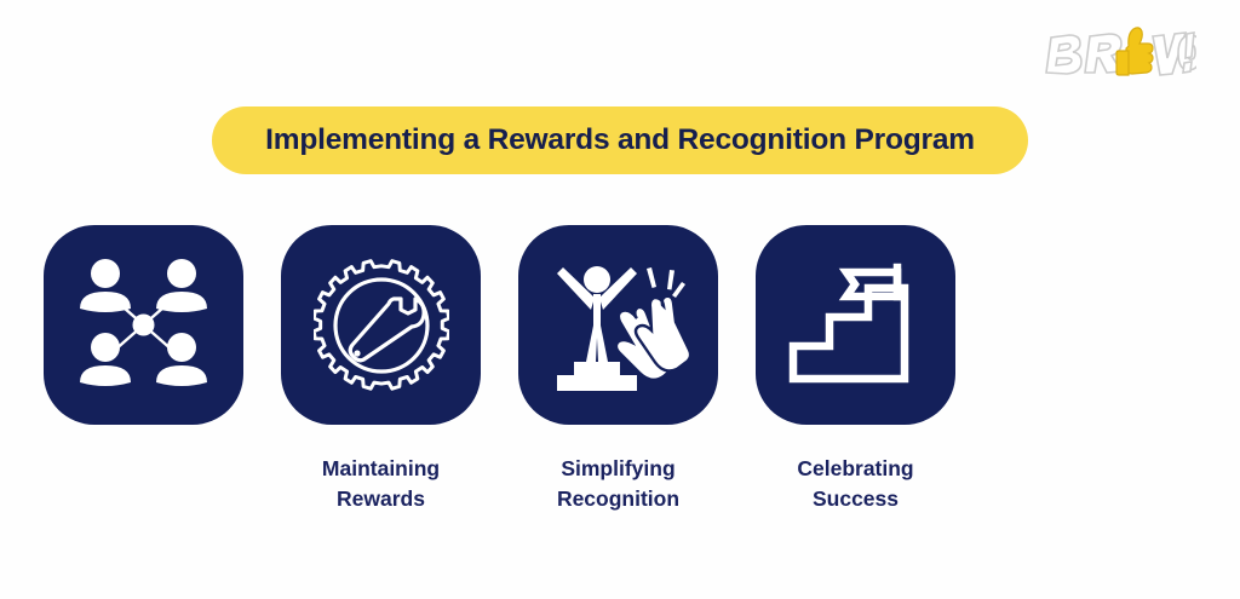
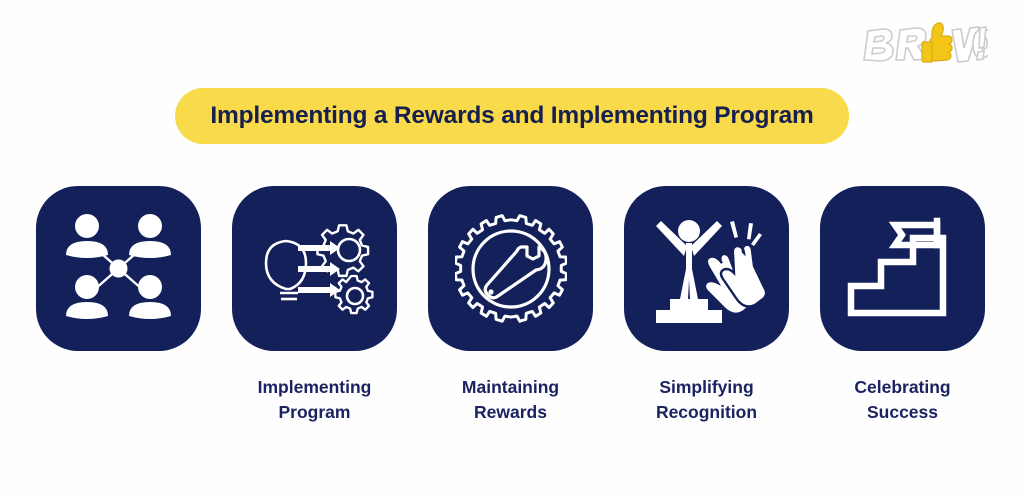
- Implementing a Rewards and Recognition Program
+ Implementing a Rewards and Implementing Program
+ Implementing
+ Program
  Maintaining
  Rewards
  Simplifying
  Recognition
  Celebrating
  Success
